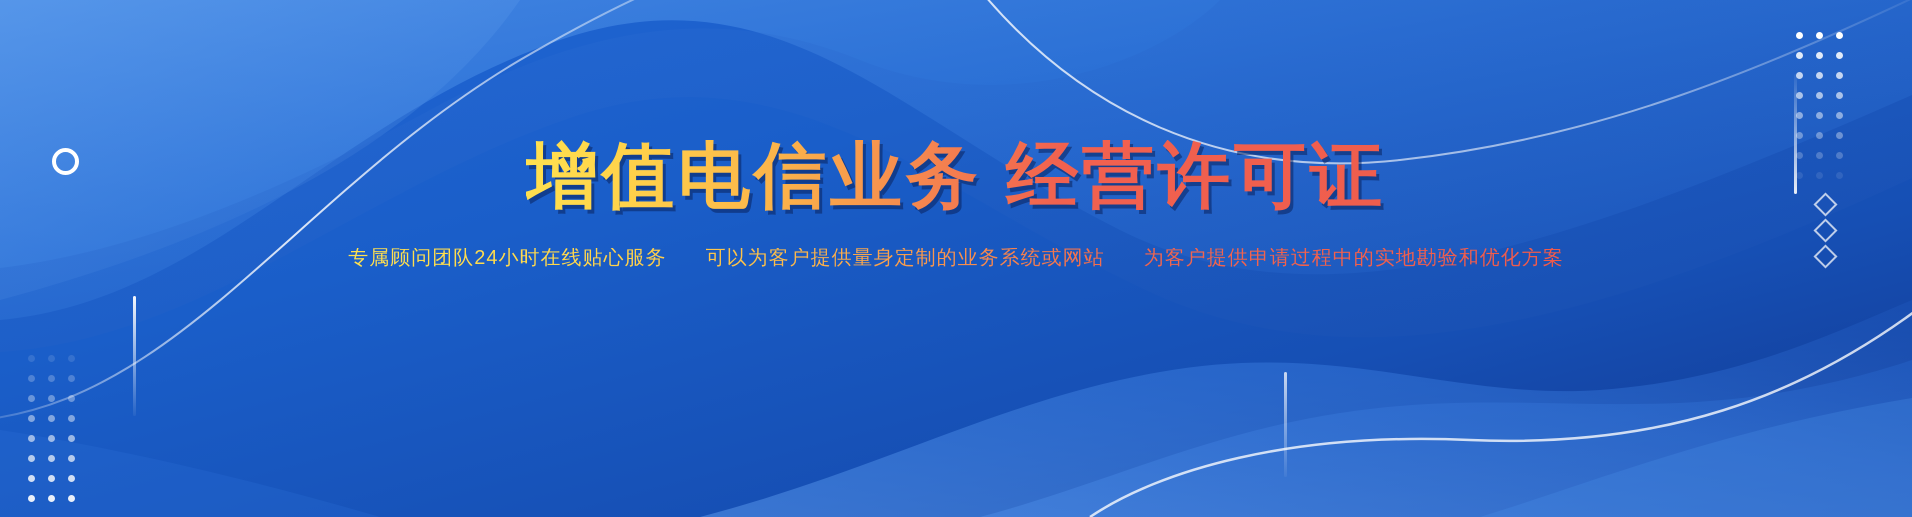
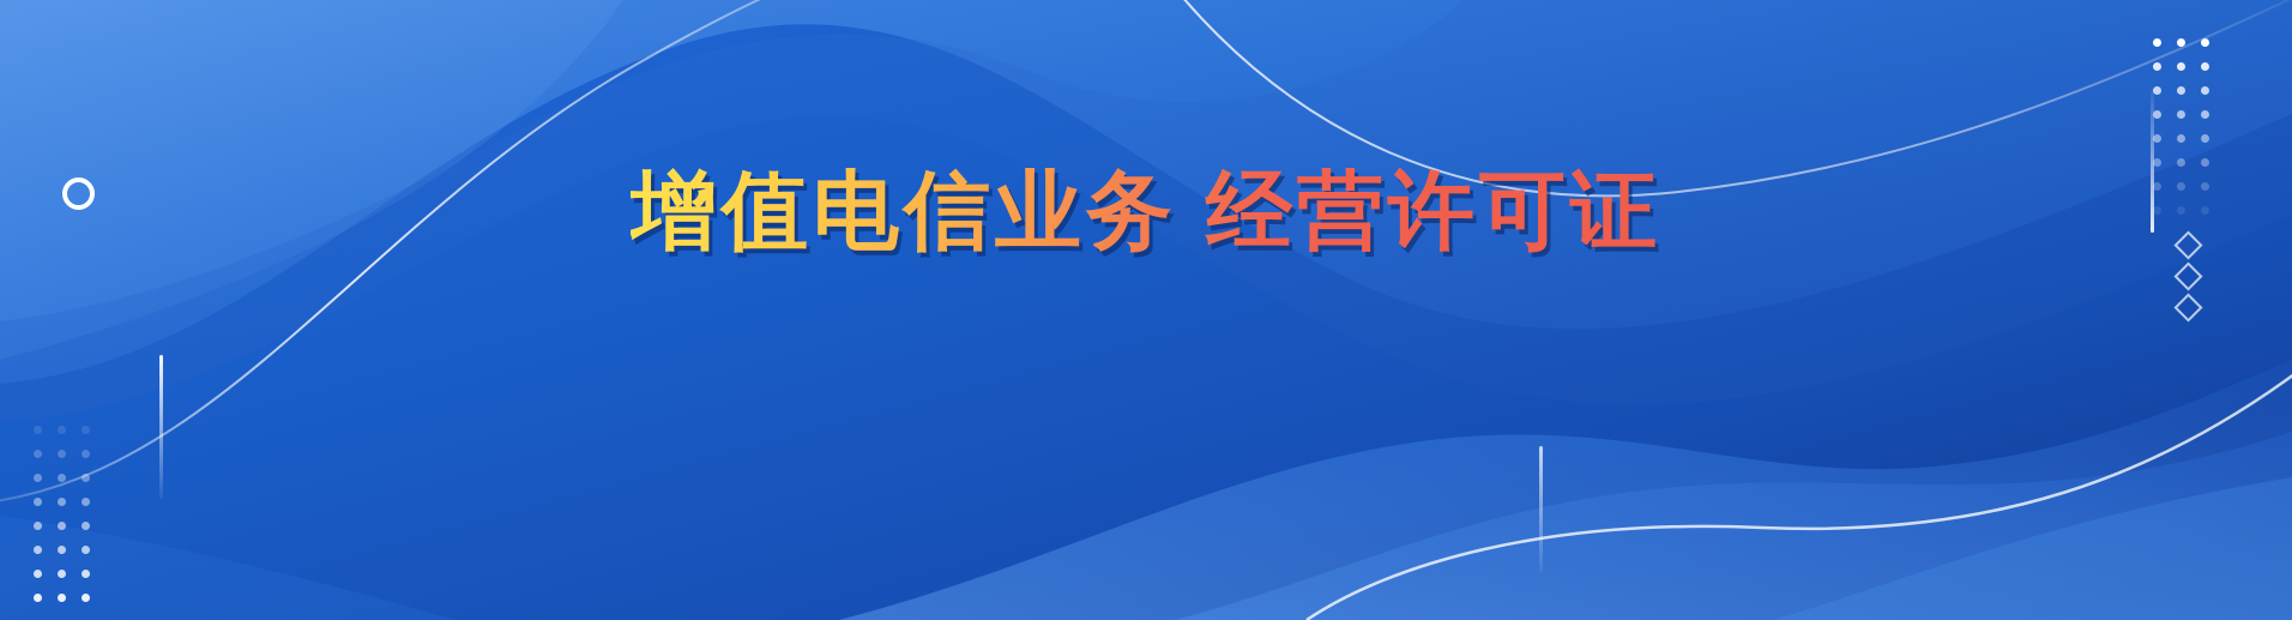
  增值电信业务 经营许可证
- 专属顾问团队24小时在线贴心服务 可以为客户提供量身定制的业务系统或网站 为客户提供申请过程中的实地勘验和优化方案
